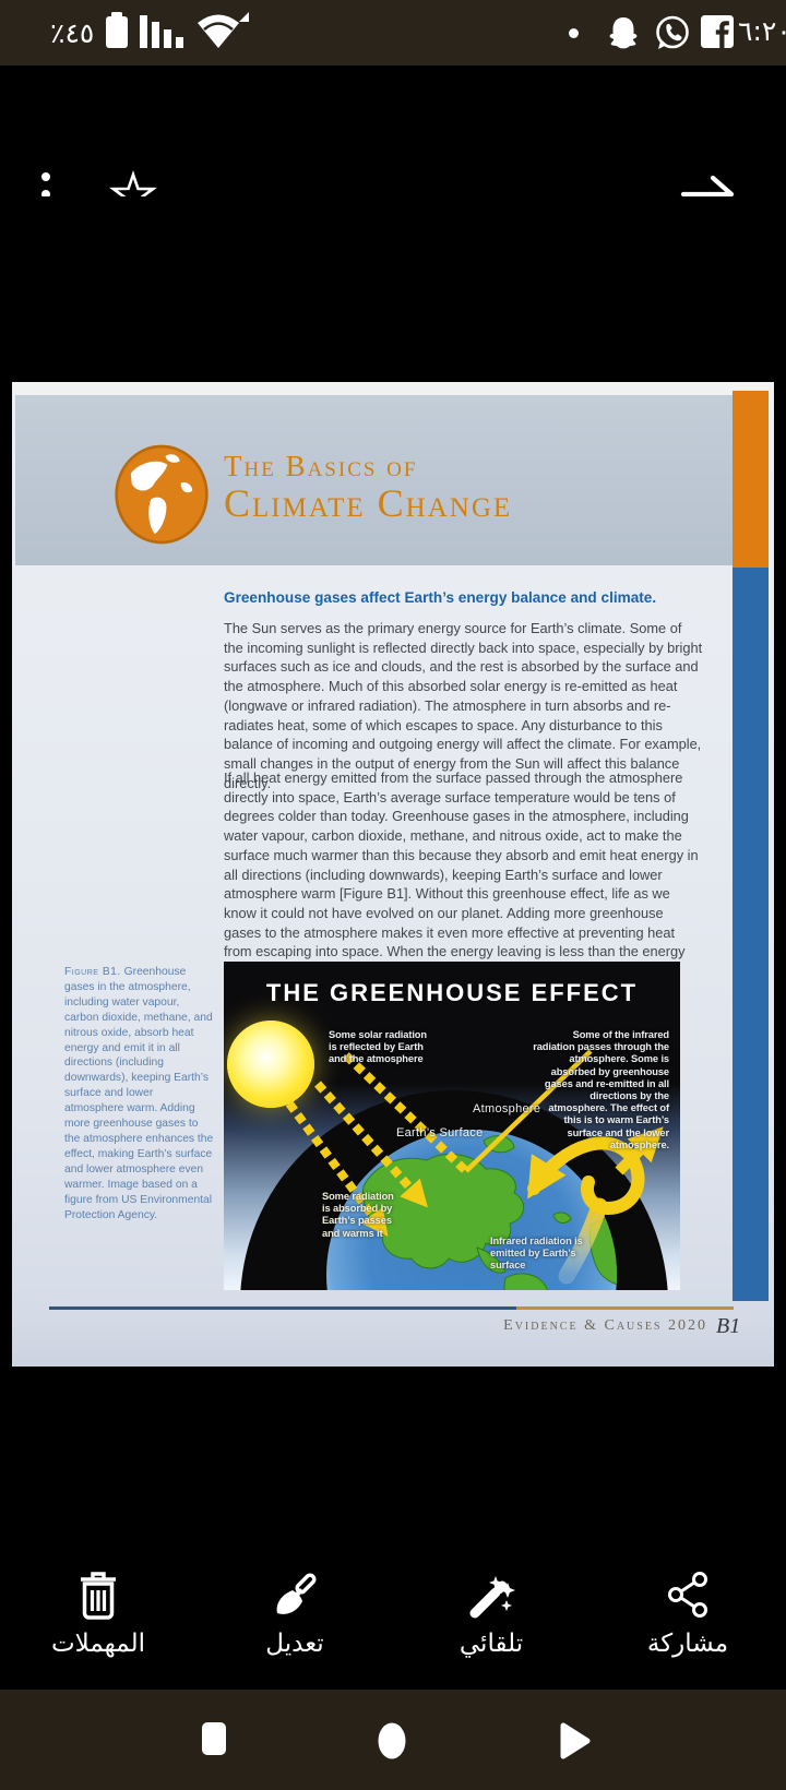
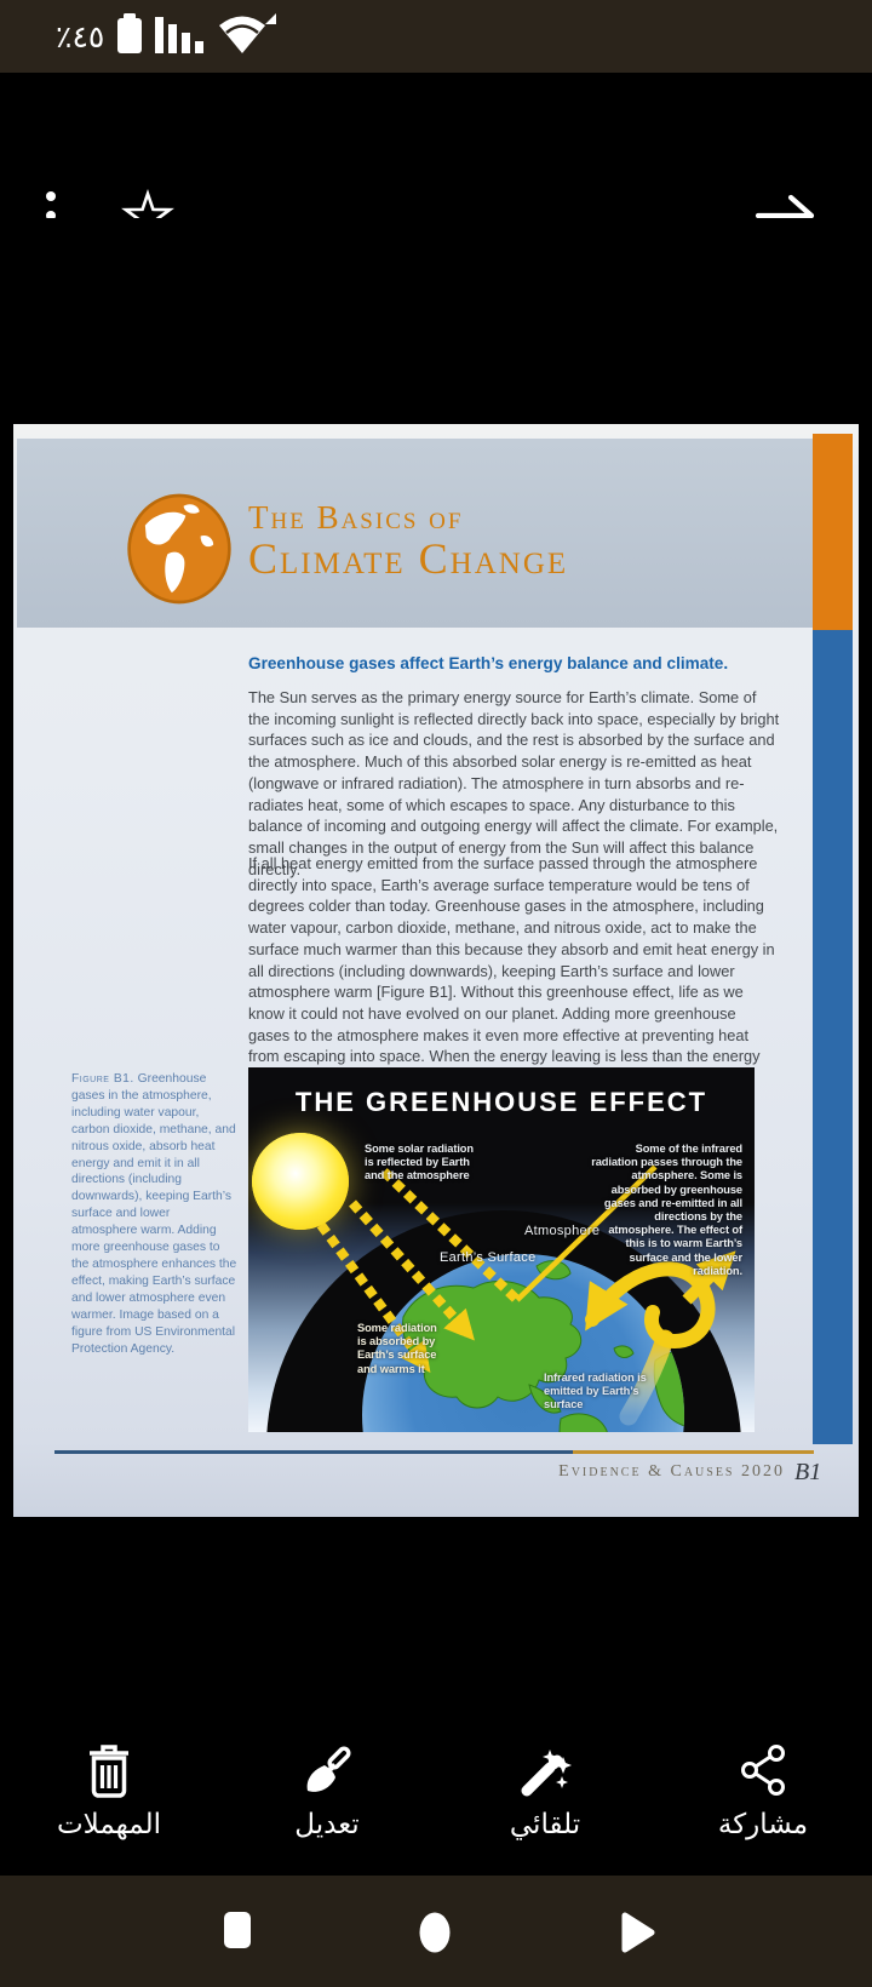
  ٪
  ٤٥
- ٦
- :
- ٢٠
  The Basics of
  Climate Change
  Greenhouse gases affect Earth’s energy balance and climate.
  The Sun serves as the primary energy source for Earth’s climate. Some of the incoming sunlight is reflected directly back into space, especially by bright surfaces such as ice and clouds, and the rest is absorbed by the surface and the atmosphere. Much of this absorbed solar energy is re-emitted as heat (longwave or infrared radiation). The atmosphere in turn absorbs and re-radiates heat, some of which escapes to space. Any disturbance to this balance of incoming and outgoing energy will affect the climate. For example, small changes in the output of energy from the Sun will affect this balance directly.
  If all heat energy emitted from the surface passed through the atmosphere directly into space, Earth’s average surface temperature would be tens of degrees colder than today. Greenhouse gases in the atmosphere, including water vapour, carbon dioxide, methane, and nitrous oxide, act to make the surface much warmer than this because they absorb and emit heat energy in all directions (including downwards), keeping Earth’s surface and lower atmosphere warm [Figure B1]. Without this greenhouse effect, life as we know it could not have evolved on our planet. Adding more greenhouse gases to the atmosphere makes it even more effective at preventing heat from escaping into space. When the energy leaving is less than the energy
  Figure B1. Greenhouse gases in the atmosphere, including water vapour, carbon dioxide, methane, and nitrous oxide, absorb heat energy and emit it in all directions (including downwards), keeping Earth’s surface and lower atmosphere warm. Adding more greenhouse gases to the atmosphere enhances the effect, making Earth’s surface and lower atmosphere even warmer. Image based on a figure from US Environmental Protection Agency.
  THE GREENHOUSE EFFECT
  Some solar radiation is reflected by Earth and the atmosphere
- Some of the infrared radiation passes through the atmosphere. Some is absorbed by greenhouse gases and re-emitted in all directions by the atmosphere. The effect of this is to warm Earth’s surface and the lower atmosphere.
+ Some of the infrared radiation passes through the atmosphere. Some is absorbed by greenhouse gases and re-emitted in all directions by the atmosphere. The effect of this is to warm Earth’s surface and the lower radiation.
  Atmosphere
  Earth’s Surface
- Some radiation is absorbed by Earth’s passes and warms it
+ Some radiation is absorbed by Earth’s surface and warms it
  Infrared radiation is emitted by Earth’s surface
  Evidence & Causes 2020
  B1
  المهملات
  تعديل
  تلقائي
  مشاركة
